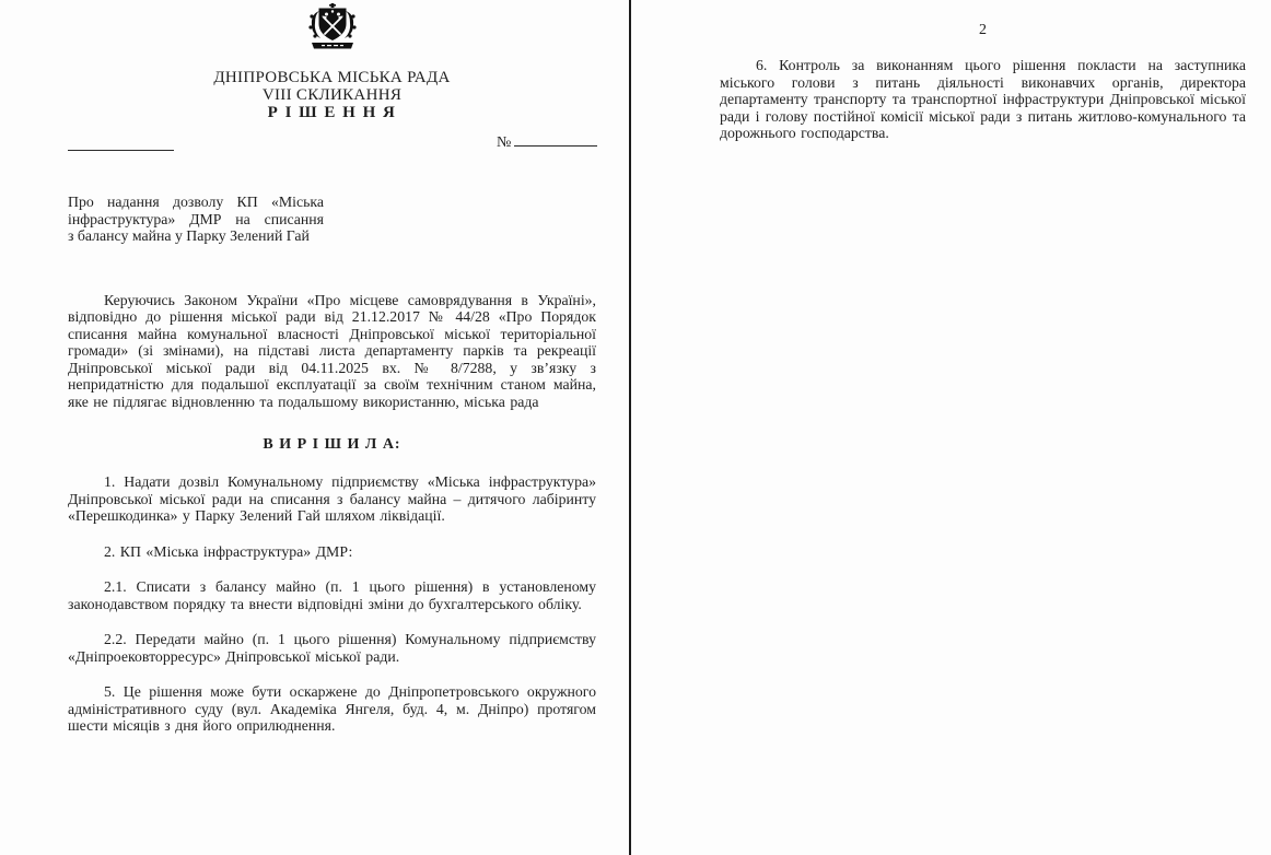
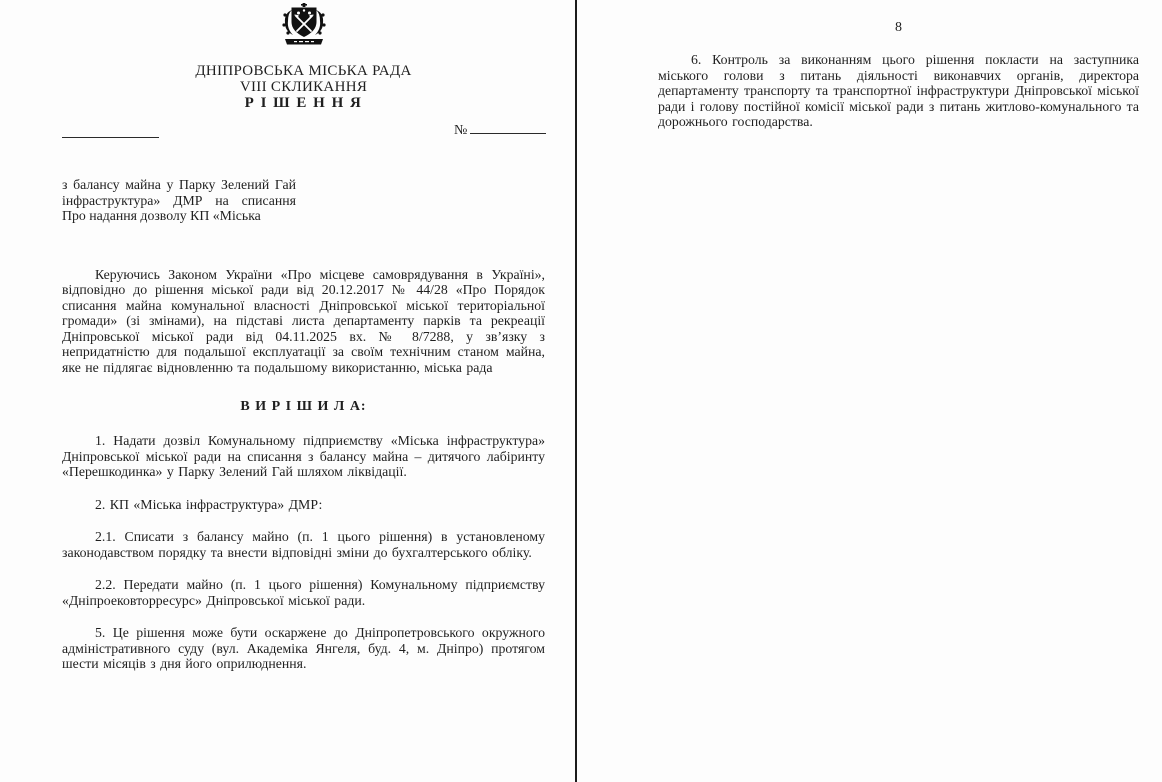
  ДНІПРОВСЬКА МІСЬКА РАДА
  VIII СКЛИКАННЯ
  Р І Ш Е Н Н Я
  №
- Про надання дозволу КП «Міська
+ з балансу майна у Парку Зелений Гай
  інфраструктура» ДМР на списання
- з балансу майна у Парку Зелений Гай
+ Про надання дозволу КП «Міська
- Керуючись Законом України «Про місцеве самоврядування в Україні», відповідно до рішення міської ради від 21.12.2017 № 44/28 «Про Порядок списання майна комунальної власності Дніпровської міської територіальної громади» (зі змінами), на підставі листа департаменту парків та рекреації Дніпровської міської ради від 04.11.2025 вх. № 8/7288, у зв’язку з непридатністю для подальшої експлуатації за своїм технічним станом майна, яке не підлягає відновленню та подальшому використанню, міська рада
+ Керуючись Законом України «Про місцеве самоврядування в Україні», відповідно до рішення міської ради від 20.12.2017 № 44/28 «Про Порядок списання майна комунальної власності Дніпровської міської територіальної громади» (зі змінами), на підставі листа департаменту парків та рекреації Дніпровської міської ради від 04.11.2025 вх. № 8/7288, у зв’язку з непридатністю для подальшої експлуатації за своїм технічним станом майна, яке не підлягає відновленню та подальшому використанню, міська рада
  В И Р І Ш И Л А:
  1. Надати дозвіл Комунальному підприємству «Міська інфраструктура» Дніпровської міської ради на списання з балансу майна – дитячого лабіринту «Перешкодинка» у Парку Зелений Гай шляхом ліквідації.
  2. КП «Міська інфраструктура» ДМР:
  2.1. Списати з балансу майно (п. 1 цього рішення) в установленому законодавством порядку та внести відповідні зміни до бухгалтерського обліку.
  2.2. Передати майно (п. 1 цього рішення) Комунальному підприємству «Дніпроековторресурс» Дніпровської міської ради.
  5. Це рішення може бути оскаржене до Дніпропетровського окружного адміністративного суду (вул. Академіка Янгеля, буд. 4, м. Дніпро) протягом шести місяців з дня його оприлюднення.
- 2
+ 8
  6. Контроль за виконанням цього рішення покласти на заступника міського голови з питань діяльності виконавчих органів, директора департаменту транспорту та транспортної інфраструктури Дніпровської міської ради і голову постійної комісії міської ради з питань житлово-комунального та дорожнього господарства.
